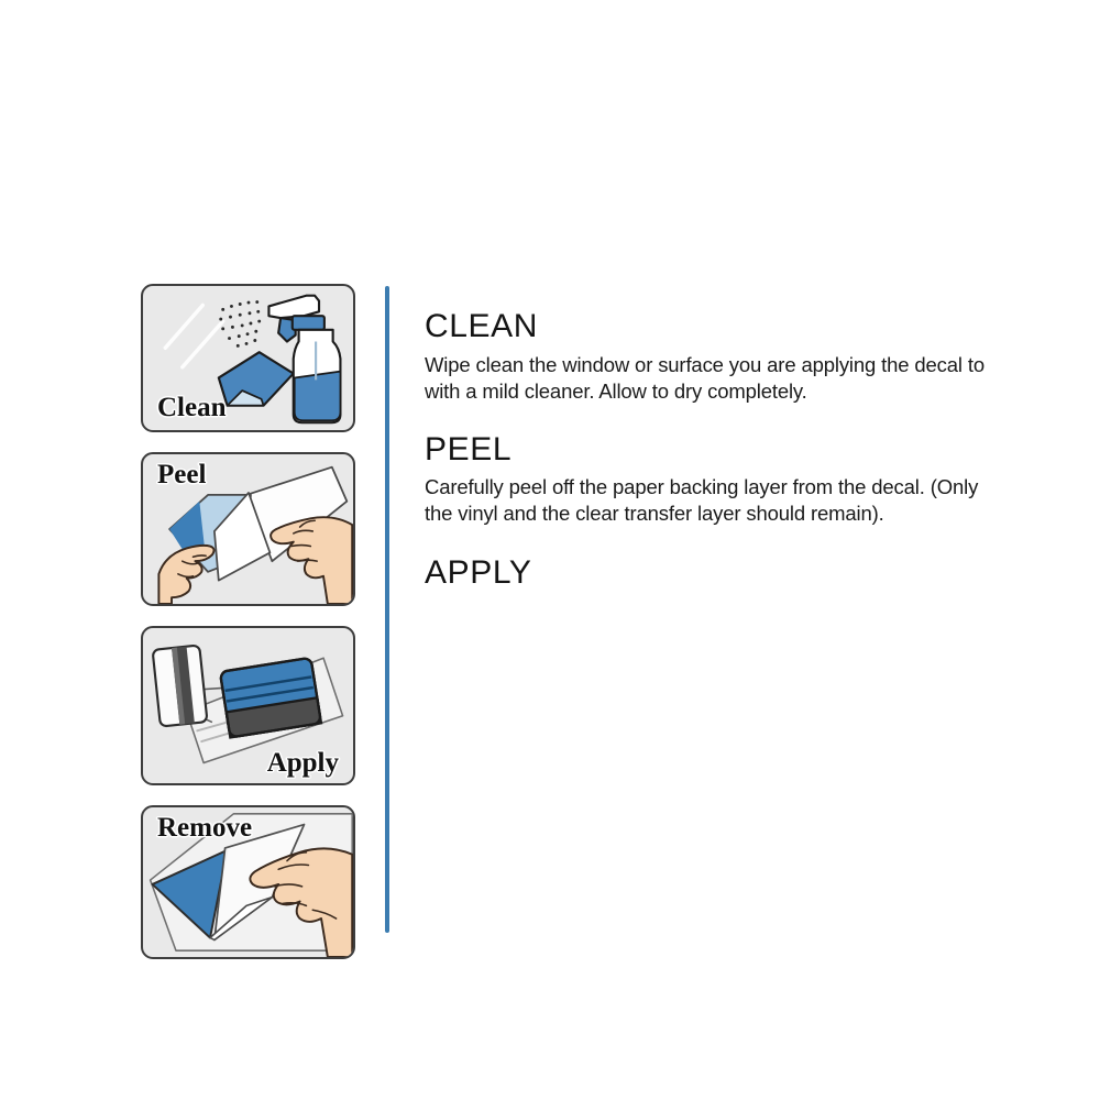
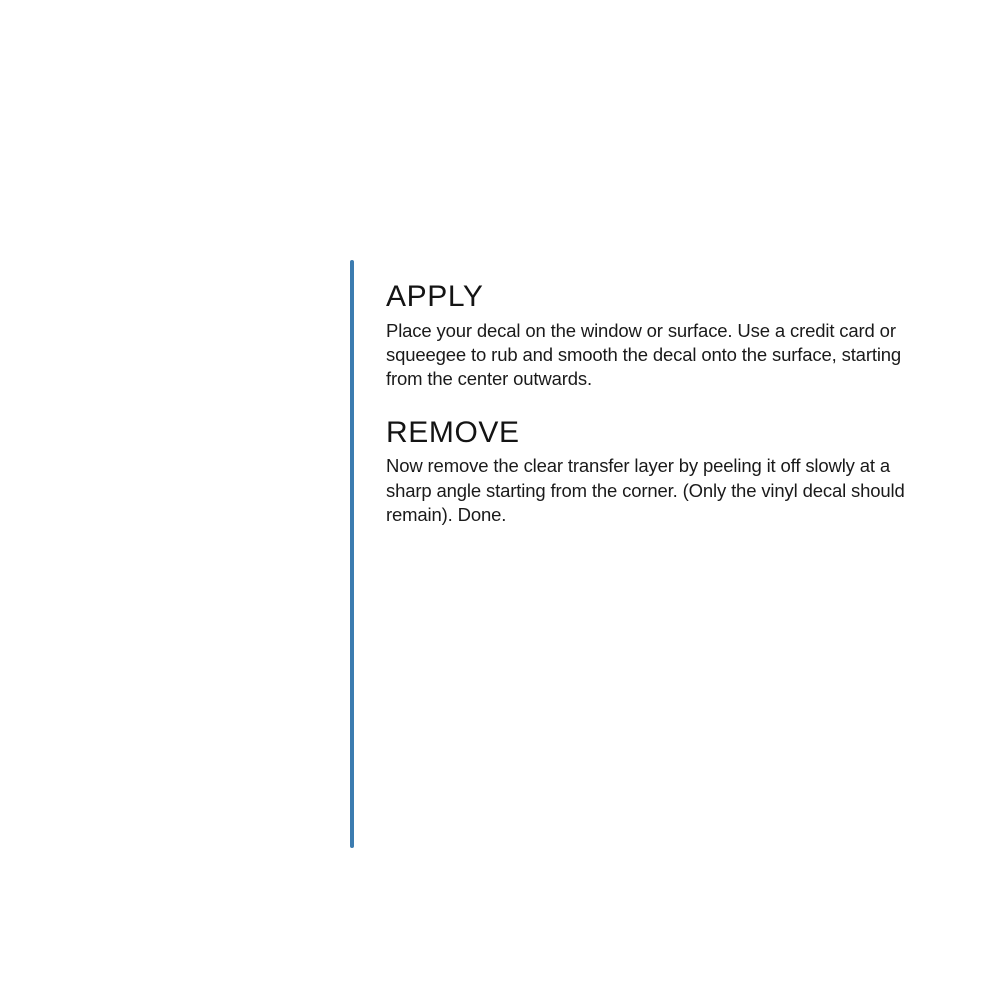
- Clean
- Peel
- Apply
- Remove
- CLEAN
- Wipe clean the window or surface you are applying the decal to with a mild cleaner. Allow to dry completely.
- PEEL
- Carefully peel off the paper backing layer from the decal. (Only the vinyl and the clear transfer layer should remain).
  APPLY
+ Place your decal on the window or surface. Use a credit card or squeegee to rub and smooth the decal onto the surface, starting from the center outwards.
+ REMOVE
+ Now remove the clear transfer layer by peeling it off slowly at a sharp angle starting from the corner. (Only the vinyl decal should remain). Done.
